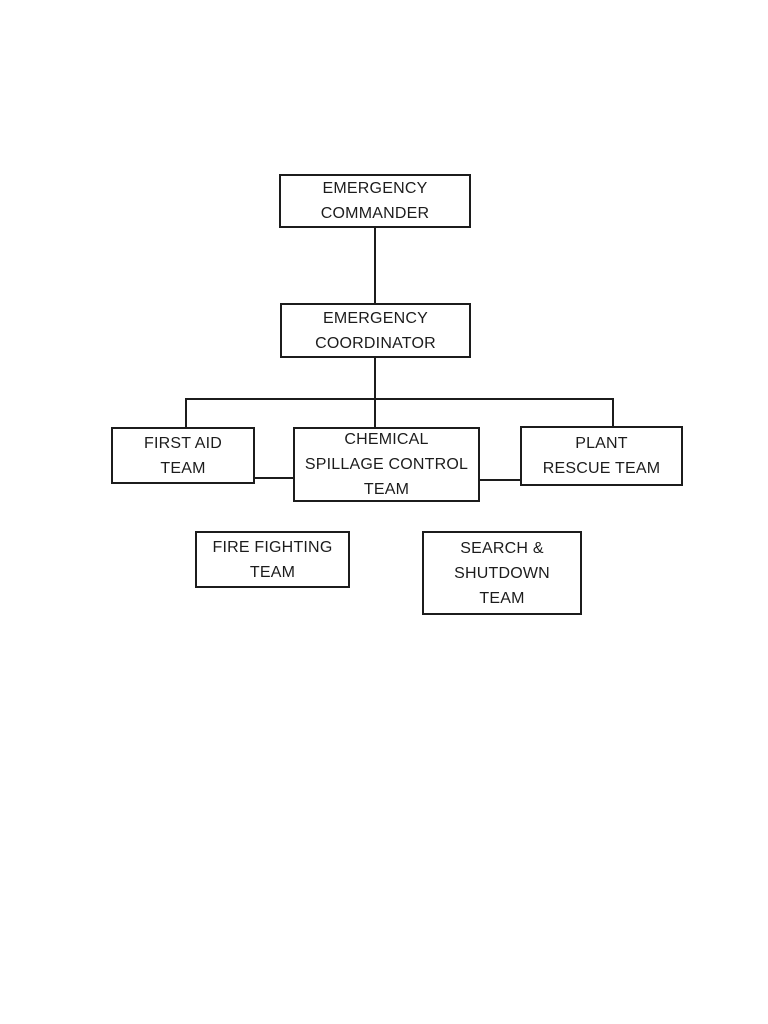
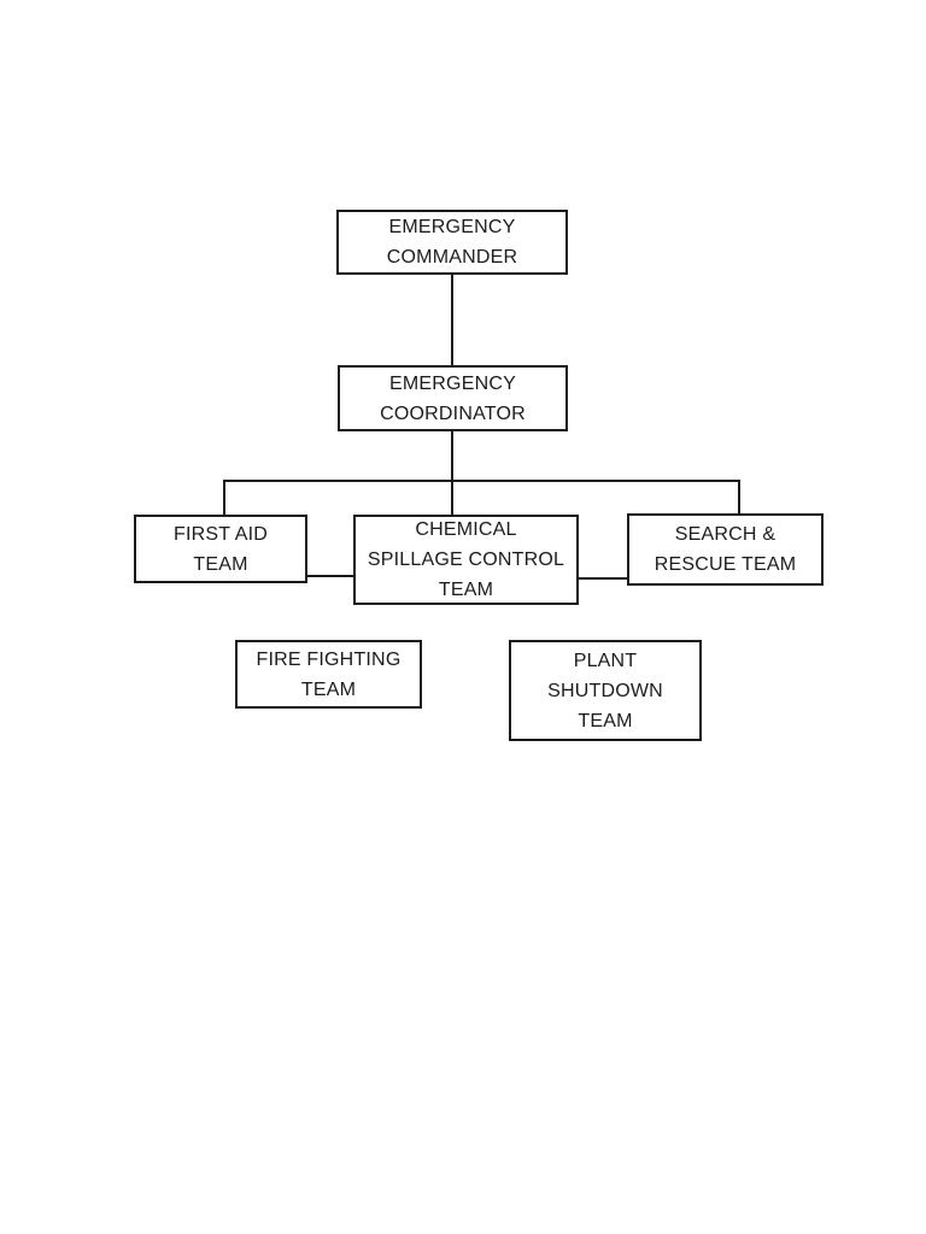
  EMERGENCY
  COMMANDER
  EMERGENCY
  COORDINATOR
  FIRST AID
  TEAM
  CHEMICAL
  SPILLAGE CONTROL
  TEAM
- PLANT
+ SEARCH &
  RESCUE TEAM
  FIRE FIGHTING
  TEAM
- SEARCH &
+ PLANT
  SHUTDOWN
  TEAM
